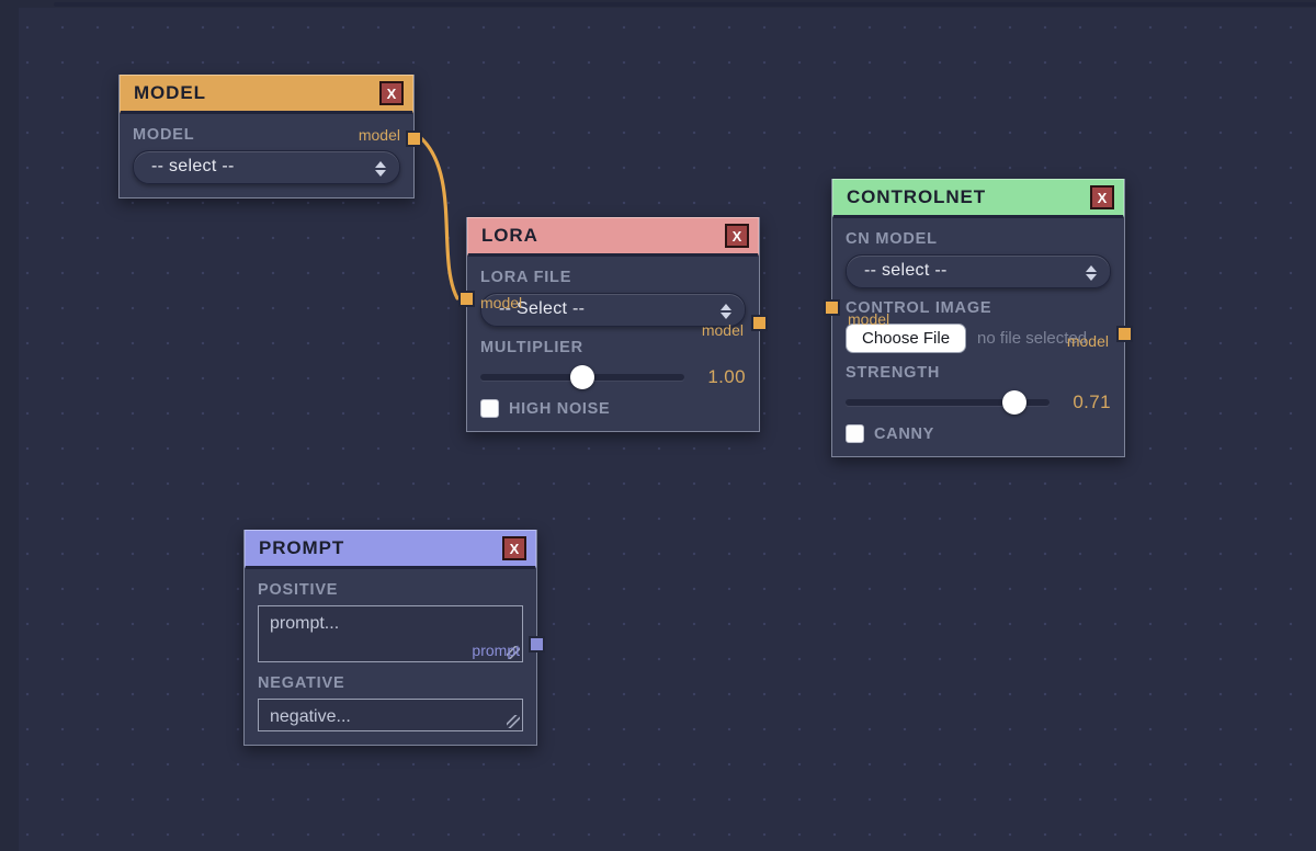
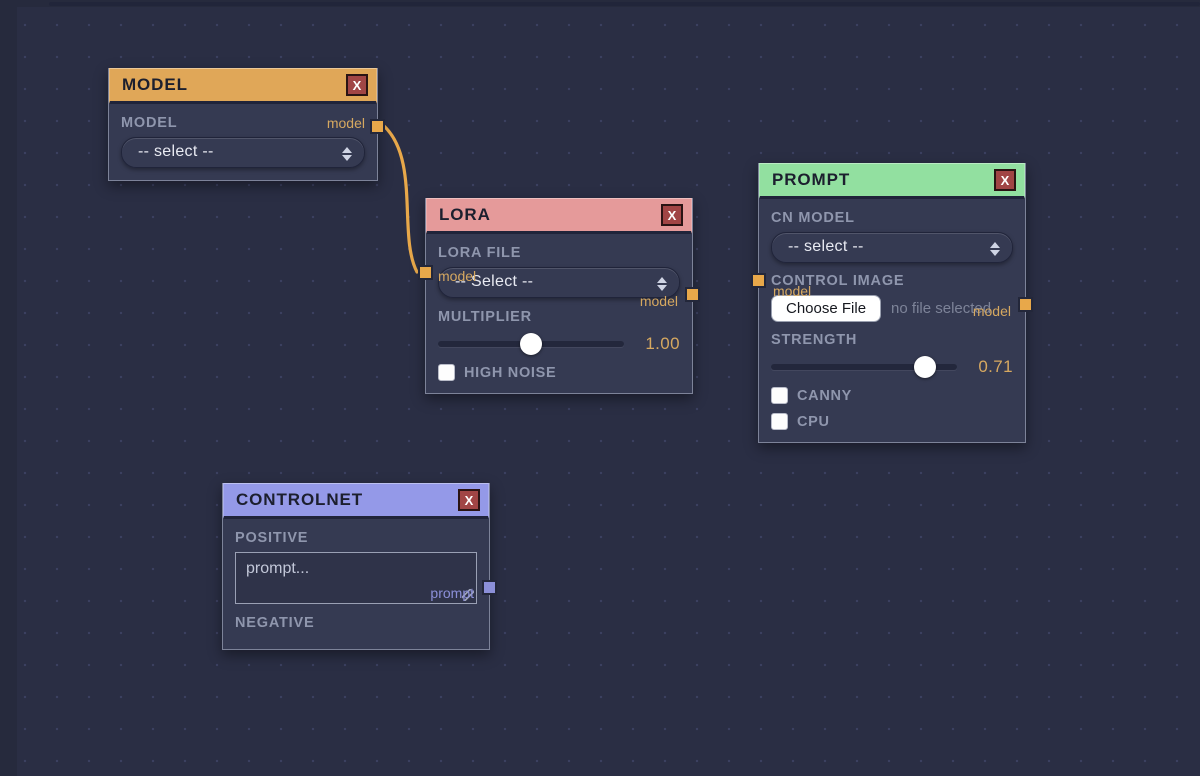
  MODEL
  X
  MODEL
  model
  -- select --
  LORA
  X
  LORA FILE
  -- Select --
  MULTIPLIER
  1.00
  HIGH NOISE
  model
  model
- CONTROLNET
+ PROMPT
  X
  CN MODEL
  -- select --
  CONTROL IMAGE
  Choose File
  no file selected
  STRENGTH
  0.71
  CANNY
+ CPU
  model
  model
- PROMPT
+ CONTROLNET
  X
  POSITIVE
  prompt...
  NEGATIVE
- negative...
  prompt
